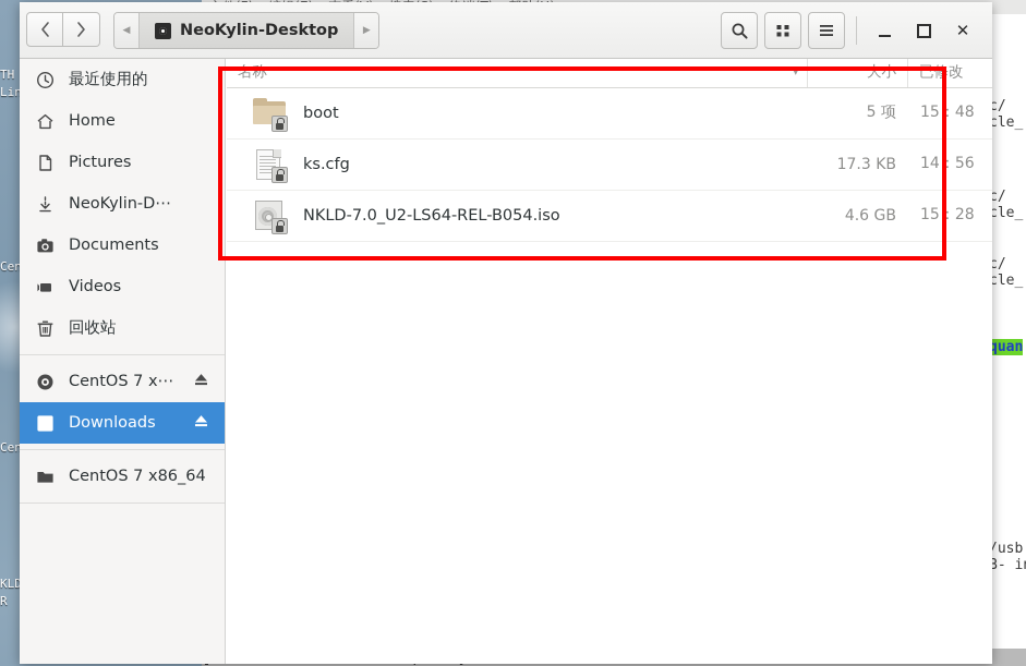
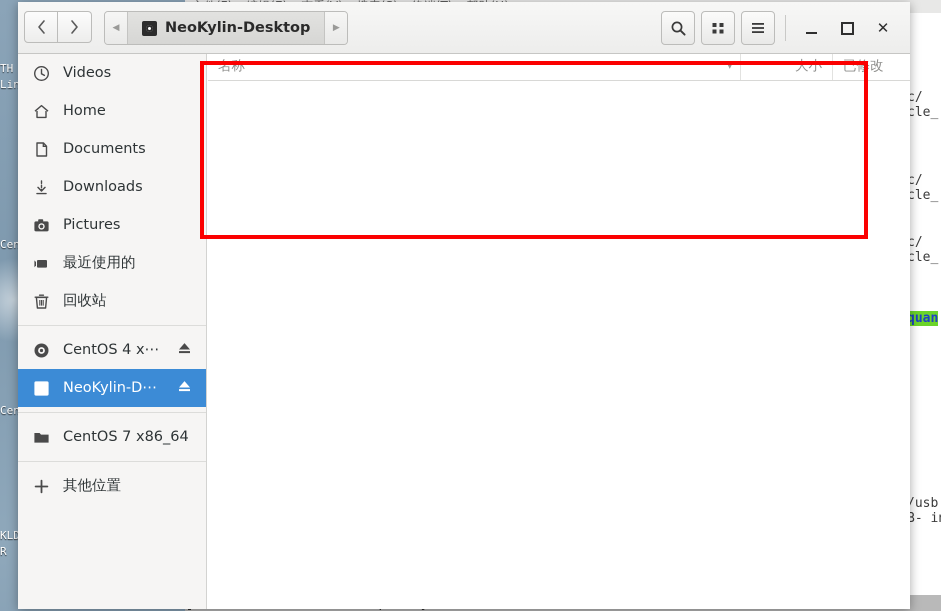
  TH
  Lin
  Cen
  Cen
  KLD
  R
  c/
  cle_
  c/
  cle_
  c/
  cle_
  /usb
  B- i
  quan
  ◀
  NeoKylin-Desktop
  ▶
  ✕
- 最近使用的
+ Videos
  Home
- Pictures
+ Documents
- NeoKylin-D⋯
+ Downloads
- Documents
+ Pictures
- Videos
+ 最近使用的
  回收站
- CentOS 7 x⋯
+ CentOS 4 x⋯
- Downloads
+ NeoKylin-D⋯
  CentOS 7 x86_64
+ 其他位置
  名称
  ▾
  大小
  已修改
- boot
- 5 项
- 15：48
- ks.cfg
- 17.3 KB
- 14：56
- NKLD-7.0_U2-LS64-REL-B054.iso
- 4.6 GB
- 15：28
